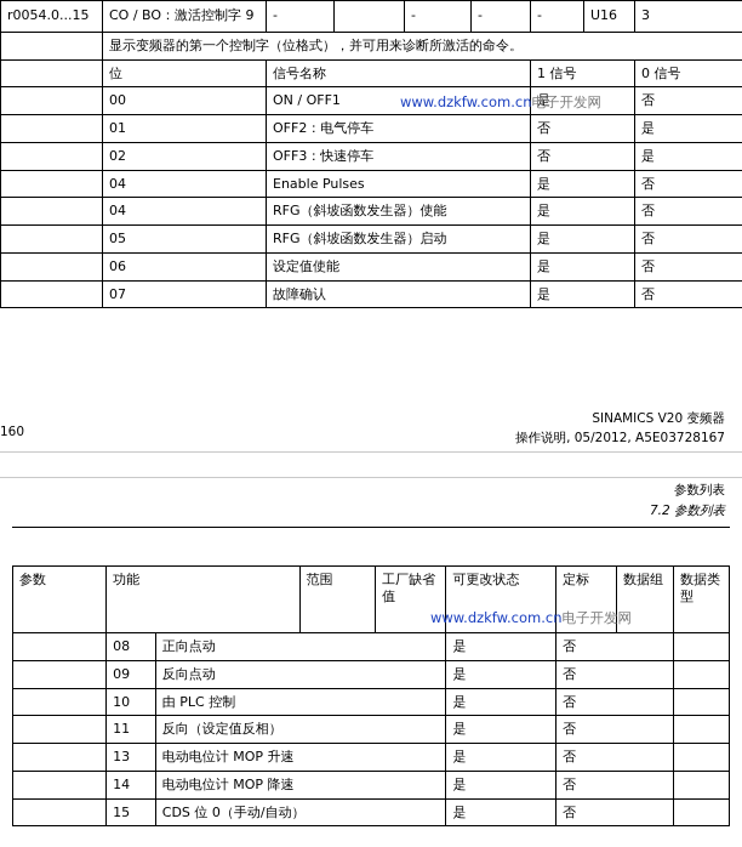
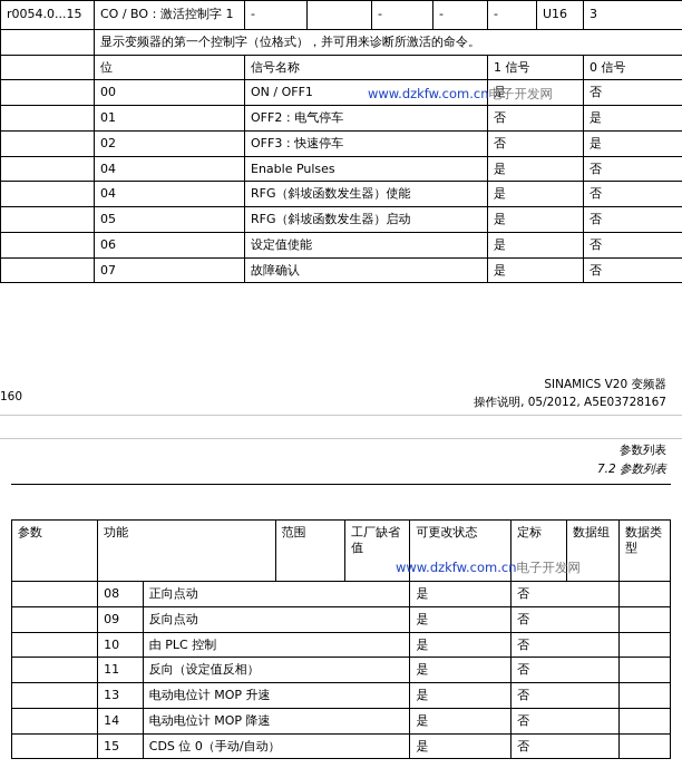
- r0054.0...15	CO / BO：激活控制字 9	-		-	-	-	U16	3
+ r0054.0...15	CO / BO：激活控制字 1	-		-	-	-	U16	3
  	显示变频器的第一个控制字（位格式），并可用来诊断所激活的命令。
  	位	信号名称	1 信号	0 信号
  	00	ON / OFF1	是	否
  	01	OFF2：电气停车	否	是
  	02	OFF3：快速停车	否	是
  	04	Enable Pulses	是	否
  	04	RFG（斜坡函数发生器）使能	是	否
  	05	RFG（斜坡函数发生器）启动	是	否
  	06	设定值使能	是	否
  	07	故障确认	是	否
  160
  SINAMICS V20 变频器
  操作说明, 05/2012, A5E03728167
  参数列表
  7.2 参数列表
  参数	功能	范围	工厂缺省值	可更改状态	定标	数据组	数据类型
  	08	正向点动	是	否
  	09	反向点动	是	否
  	10	由 PLC 控制	是	否
  	11	反向（设定值反相）	是	否
  	13	电动电位计 MOP 升速	是	否
  	14	电动电位计 MOP 降速	是	否
  	15	CDS 位 0（手动/自动）	是	否
  www.dzkfw.com.cn电子开发网
  www.dzkfw.com.cn电子开发网
